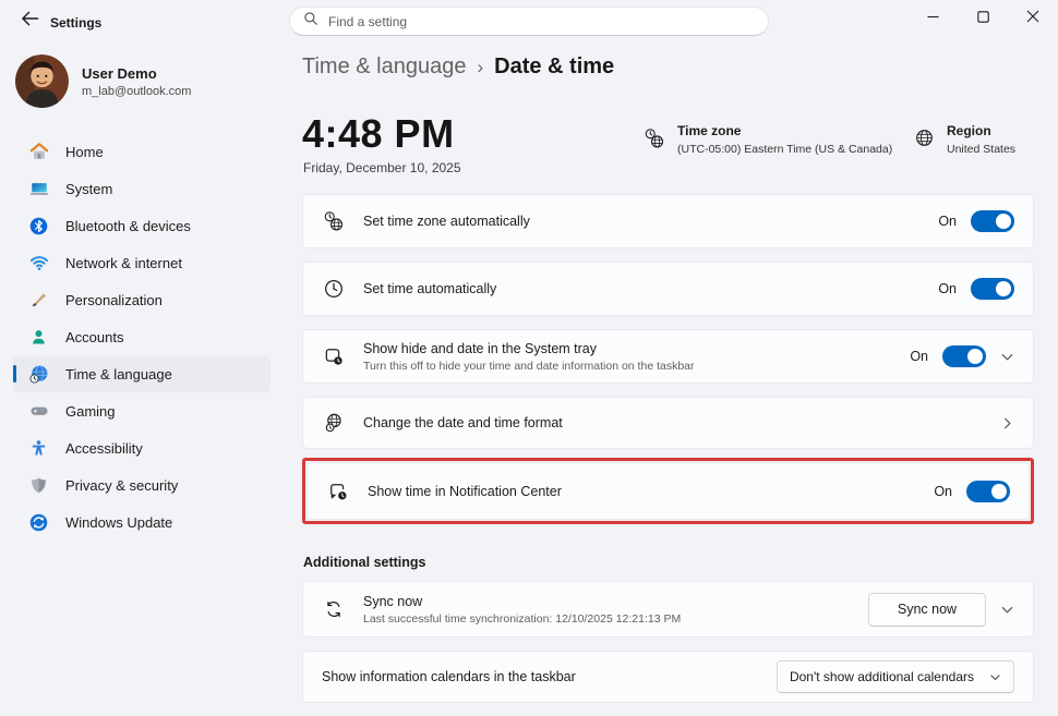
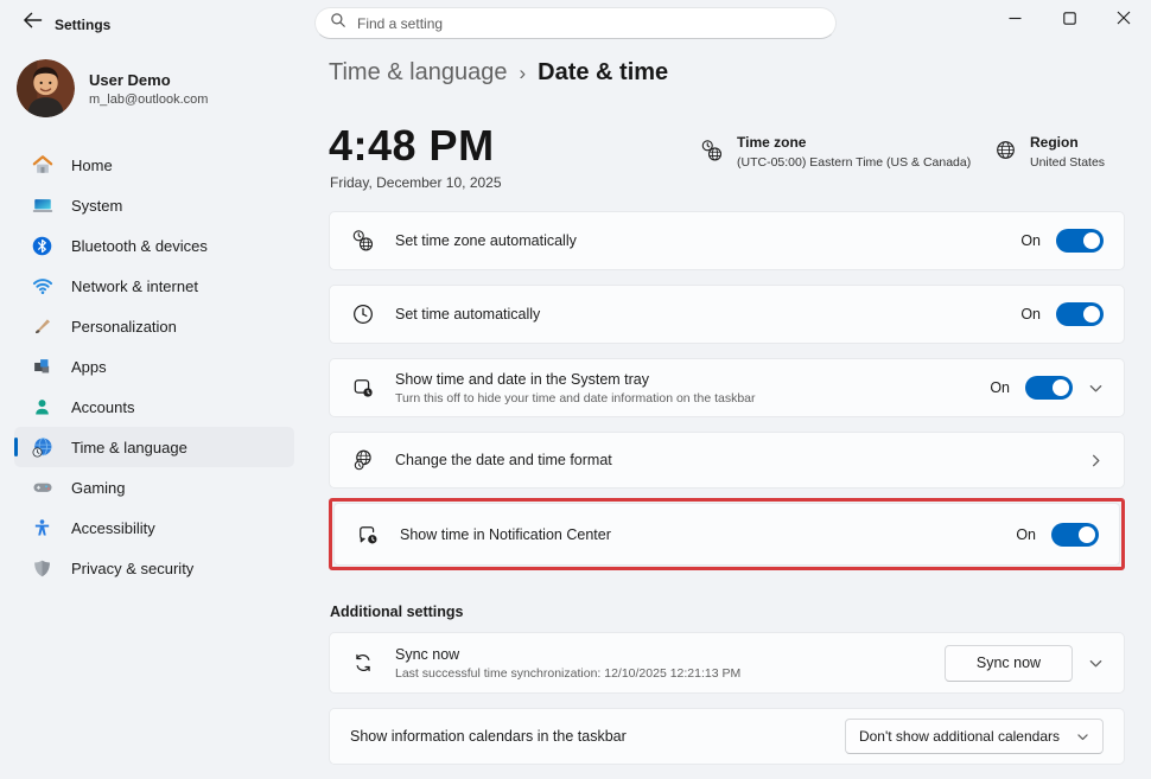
  Settings
  Find a setting
  User Demo
  m_lab@outlook.com
  Home
  System
  Bluetooth & devices
  Network & internet
  Personalization
+ Apps
  Accounts
  Time & language
  Gaming
  Accessibility
  Privacy & security
- Windows Update
  Time & language
  ›
  Date & time
  4:48 PM
  Friday, December 10, 2025
  Time zone
  (UTC-05:00) Eastern Time (US & Canada)
  Region
  United States
  Set time zone automatically
  On
  Set time automatically
  On
- Show hide and date in the System tray
+ Show time and date in the System tray
  Turn this off to hide your time and date information on the taskbar
  On
  Change the date and time format
  Show time in Notification Center
  On
  Additional settings
  Sync now
  Last successful time synchronization: 12/10/2025 12:21:13 PM
  Sync now
  Show information calendars in the taskbar
  Don't show additional calendars
